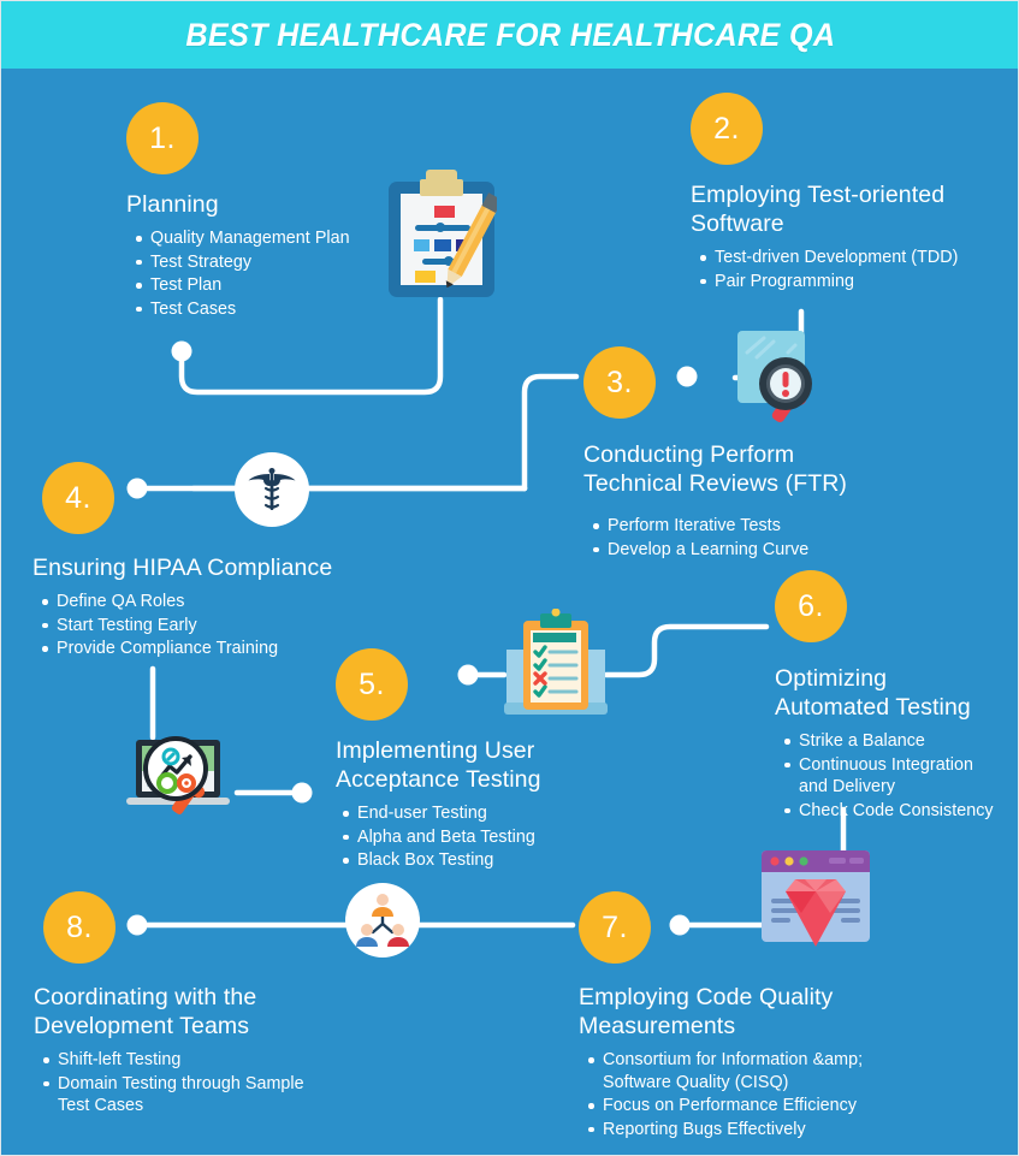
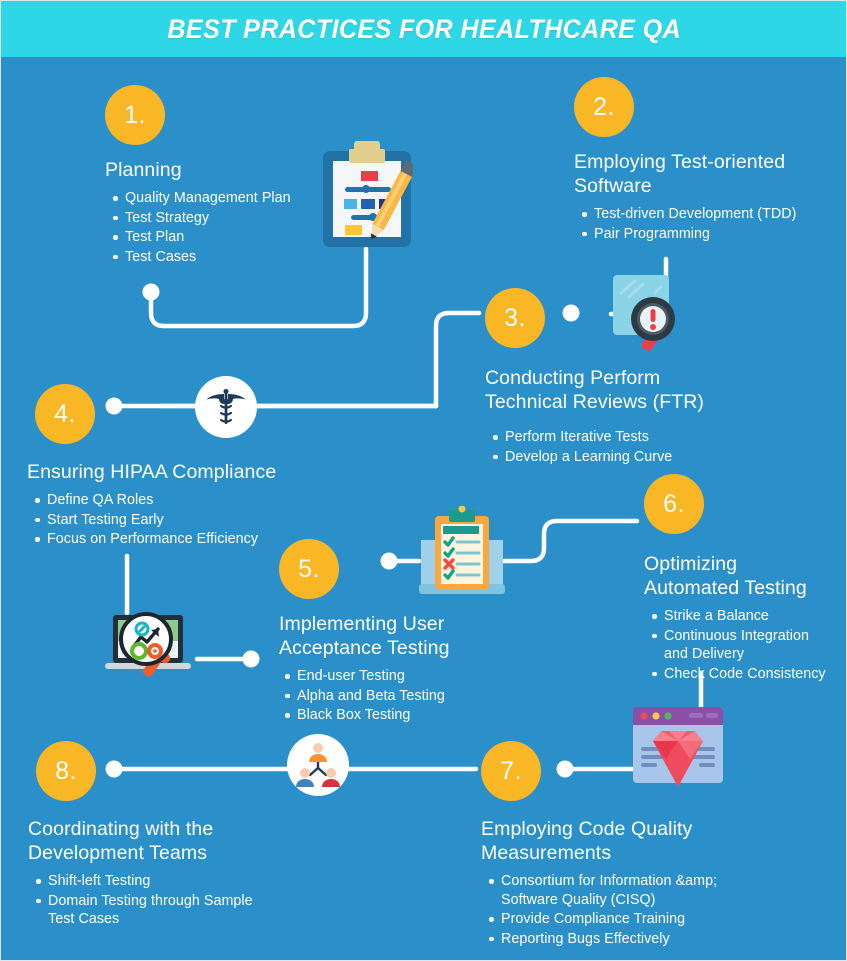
- BEST HEALTHCARE FOR HEALTHCARE QA
+ BEST PRACTICES FOR HEALTHCARE QA
  1.
  Planning
  Quality Management Plan
  Test Strategy
  Test Plan
  Test Cases
  2.
  Employing Test-oriented Software
  Test-driven Development (TDD)
  Pair Programming
  3.
  Conducting Perform Technical Reviews (FTR)
  Perform Iterative Tests
  Develop a Learning Curve
  4.
  Ensuring HIPAA Compliance
  Define QA Roles
  Start Testing Early
- Provide Compliance Training
+ Focus on Performance Efficiency
  5.
  Implementing User Acceptance Testing
  End-user Testing
  Alpha and Beta Testing
  Black Box Testing
  6.
  Optimizing Automated Testing
  Strike a Balance
  Continuous Integration and Delivery
  Check Code Consistency
  7.
  Employing Code Quality Measurements
  Consortium for Information &amp; Software Quality (CISQ)
- Focus on Performance Efficiency
+ Provide Compliance Training
  Reporting Bugs Effectively
  8.
  Coordinating with the Development Teams
  Shift-left Testing
  Domain Testing through Sample Test Cases
